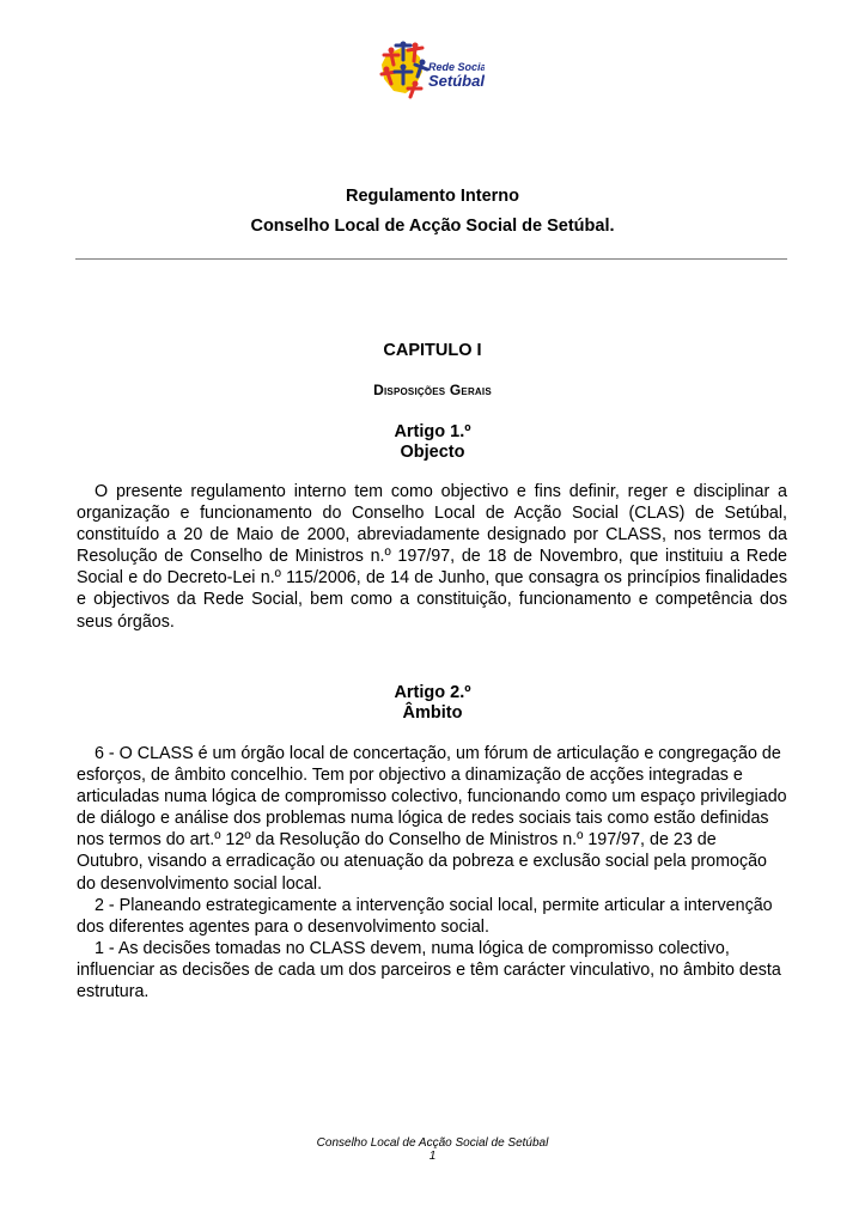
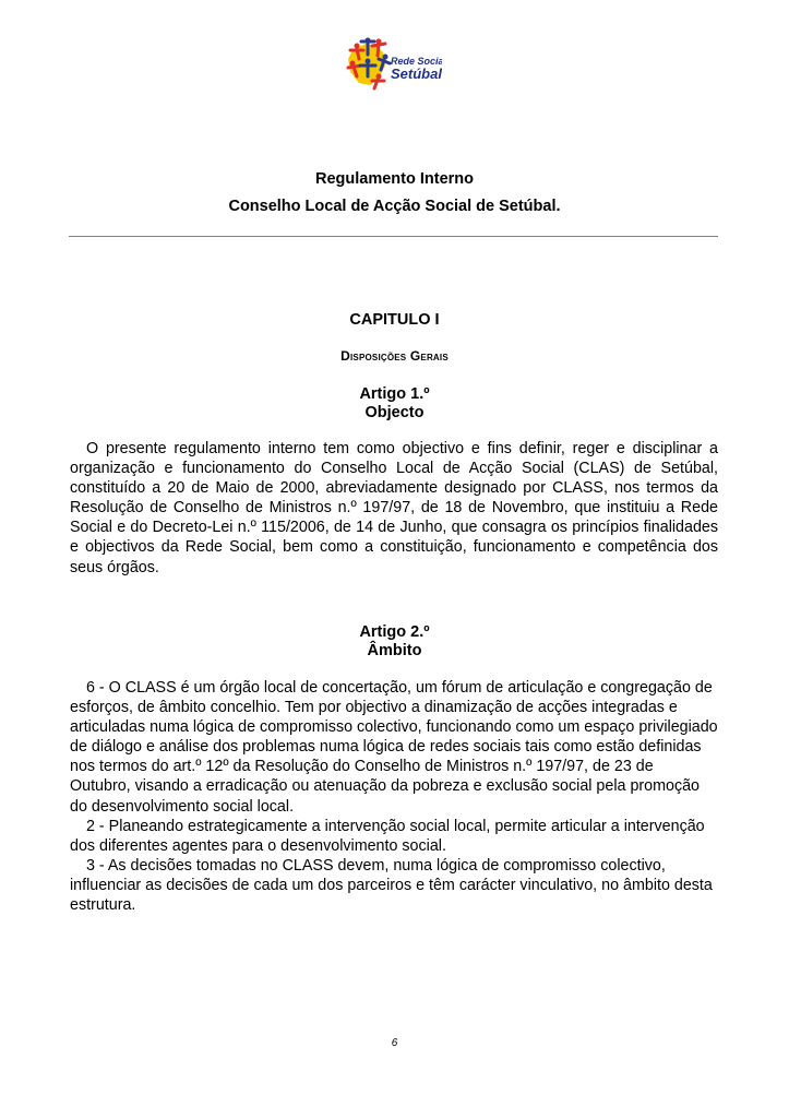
  Rede Socia
  Setúbal
  Regulamento Interno
  Conselho Local de Acção Social de Setúbal.
  CAPITULO I
  Disposições Gerais
  Artigo 1.º
  Objecto
  O presente regulamento interno tem como objectivo e fins definir, reger e disciplinar a organização e funcionamento do Conselho Local de Acção Social (CLAS) de Setúbal, constituído a 20 de Maio de 2000, abreviadamente designado por CLASS, nos termos da Resolução de Conselho de Ministros n.º 197/97, de 18 de Novembro, que instituiu a Rede Social e do Decreto-Lei n.º 115/2006, de 14 de Junho, que consagra os princípios finalidades e objectivos da Rede Social, bem como a constituição, funcionamento e competência dos seus órgãos.
  Artigo 2.º
  Âmbito
  6 - O CLASS é um órgão local de concertação, um fórum de articulação e congregação de esforços, de âmbito concelhio. Tem por objectivo a dinamização de acções integradas e articuladas numa lógica de compromisso colectivo, funcionando como um espaço privilegiado de diálogo e análise dos problemas numa lógica de redes sociais tais como estão definidas nos termos do art.º 12º da Resolução do Conselho de Ministros n.º 197/97, de 23 de Outubro, visando a erradicação ou atenuação da pobreza e exclusão social pela promoção do desenvolvimento social local.
  2 - Planeando estrategicamente a intervenção social local, permite articular a intervenção dos diferentes agentes para o desenvolvimento social.
- 1 - As decisões tomadas no CLASS devem, numa lógica de compromisso colectivo, influenciar as decisões de cada um dos parceiros e têm carácter vinculativo, no âmbito desta estrutura.
+ 3 - As decisões tomadas no CLASS devem, numa lógica de compromisso colectivo, influenciar as decisões de cada um dos parceiros e têm carácter vinculativo, no âmbito desta estrutura.
- Conselho Local de Acção Social de Setúbal
- 1
+ 6
